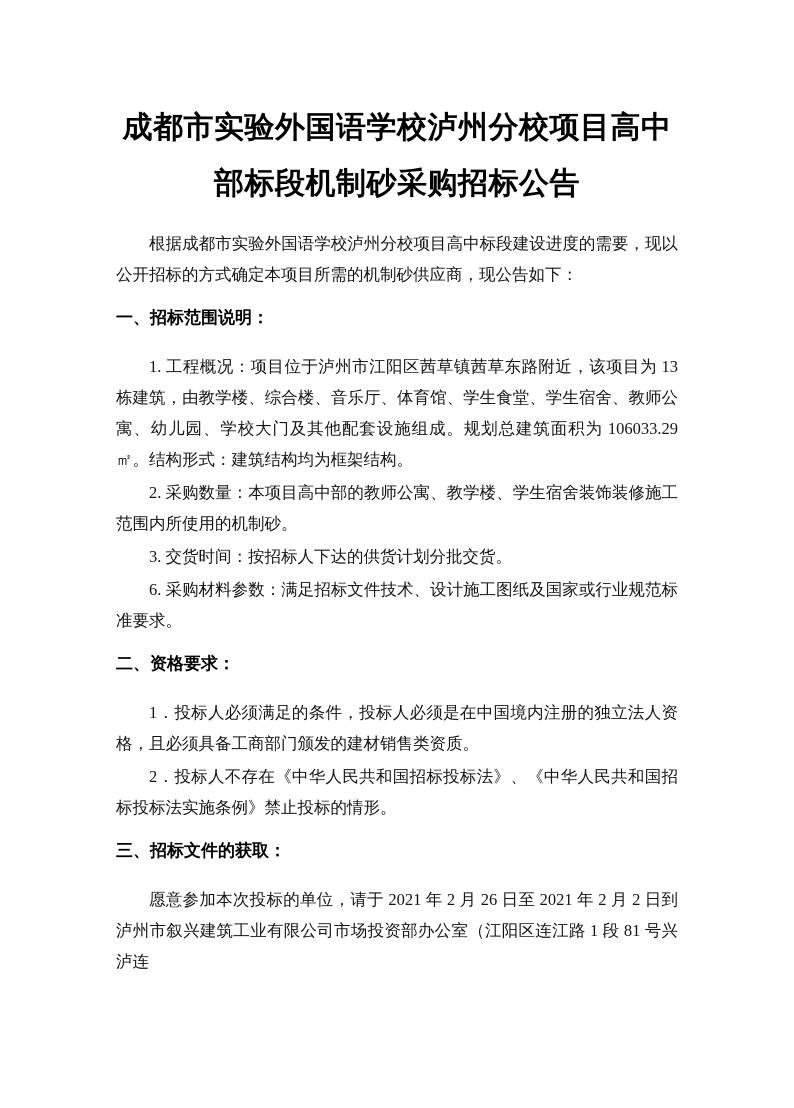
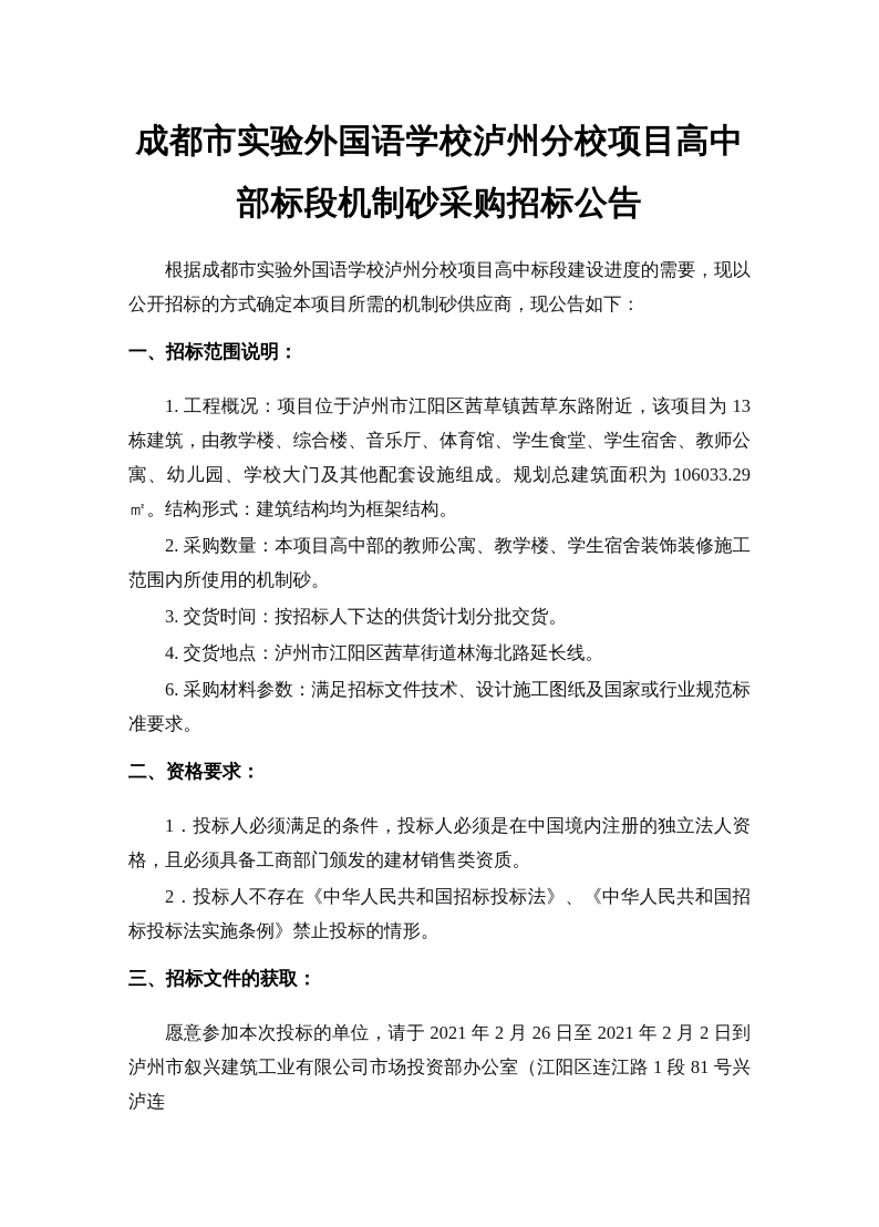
  成都市实验外国语学校泸州分校项目高中
  部标段机制砂采购招标公告
  根据成都市实验外国语学校泸州分校项目高中标段建设进度的需要，现以公开招标的方式确定本项目所需的机制砂供应商，现公告如下：
  一、招标范围说明：
  1. 工程概况：项目位于泸州市江阳区茜草镇茜草东路附近，该项目为 13 栋建筑，由教学楼、综合楼、音乐厅、体育馆、学生食堂、学生宿舍、教师公寓、幼儿园、学校大门及其他配套设施组成。规划总建筑面积为 106033.29 ㎡。结构形式：建筑结构均为框架结构。
  2. 采购数量：本项目高中部的教师公寓、教学楼、学生宿舍装饰装修施工范围内所使用的机制砂。
  3. 交货时间：按招标人下达的供货计划分批交货。
+ 4. 交货地点：泸州市江阳区茜草街道林海北路延长线。
  6. 采购材料参数：满足招标文件技术、设计施工图纸及国家或行业规范标准要求。
  二、资格要求：
  1．投标人必须满足的条件，投标人必须是在中国境内注册的独立法人资格，且必须具备工商部门颁发的建材销售类资质。
  2．投标人不存在《中华人民共和国招标投标法》、《中华人民共和国招标投标法实施条例》禁止投标的情形。
  三、招标文件的获取：
  愿意参加本次投标的单位，请于 2021 年 2 月 26 日至 2021 年 2 月 2 日到泸州市叙兴建筑工业有限公司市场投资部办公室（江阳区连江路 1 段 81 号兴泸连
